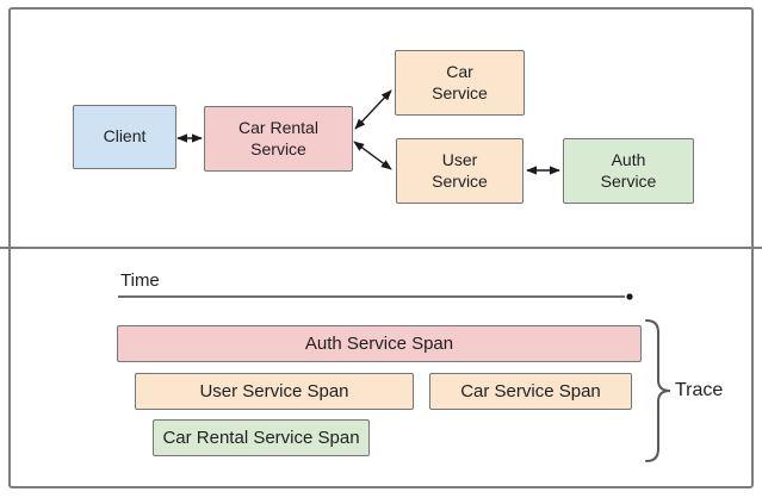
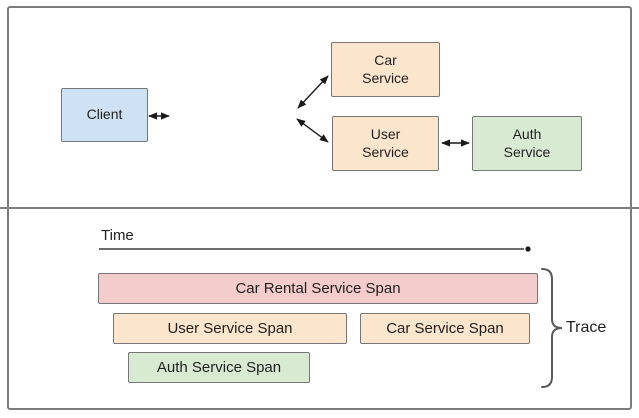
  Client
- Car Rental Service
  Car Service
  User Service
  Auth Service
  Time
- Auth Service Span
+ Car Rental Service Span
  User Service Span
  Car Service Span
- Car Rental Service Span
+ Auth Service Span
  Trace
